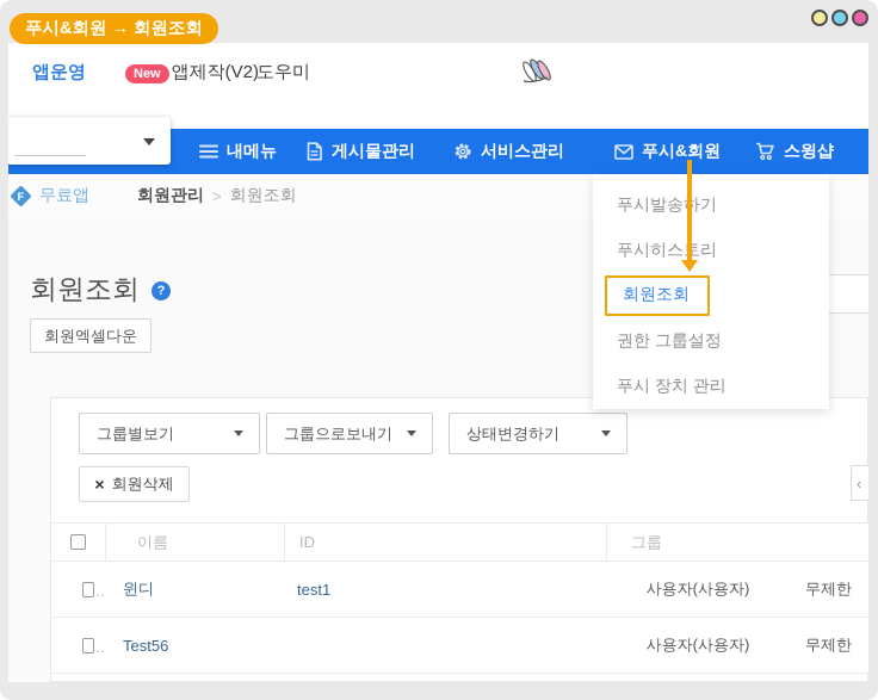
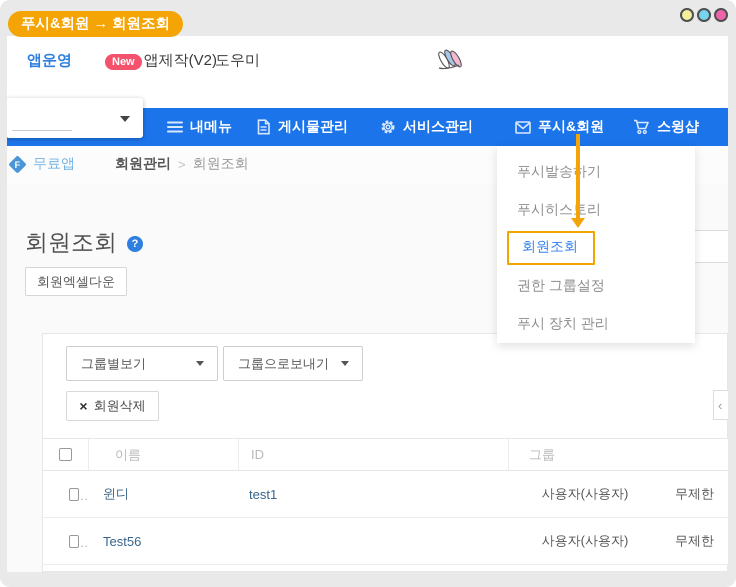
  푸시&회원 → 회원조회
  앱운영
  New
  앱제작(V2)
  도우미
  내메뉴
  게시물관리
  서비스관리
  푸시&회원
  스윙샵
  무료앱
  회원관리
  >
  회원조회
  회원조회
  ?
  회원엑셀다운
  그룹별보기
  그룹으로보내기
- 상태변경하기
  ×
  회원삭제
  이름
  ID
  그룹
  ..
  윈디
  test1
  사용자(사용자)
  무제한
  ..
  Test56
  사용자(사용자)
  무제한
  ‹
  푸시발송하기
  푸시히스토리
  회원조회
  권한 그룹설정
  푸시 장치 관리
